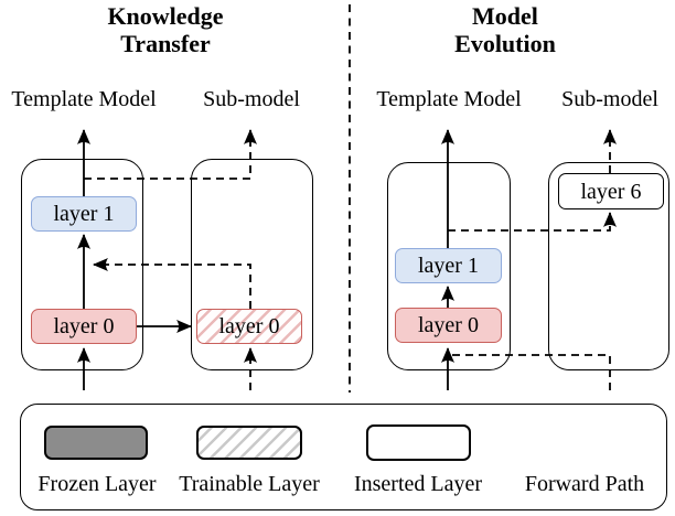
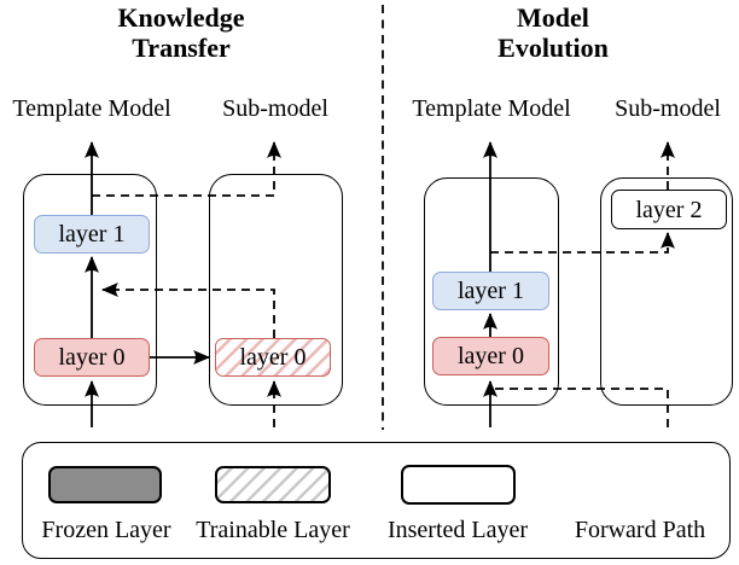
  Knowledge
  Transfer
  Template Model
  Sub-model
  layer 1
  layer 0
  layer 0
  Model
  Evolution
  Template Model
  Sub-model
- layer 6
+ layer 2
  layer 1
  layer 0
  Frozen Layer
  Trainable Layer
  Inserted Layer
  Forward Path
